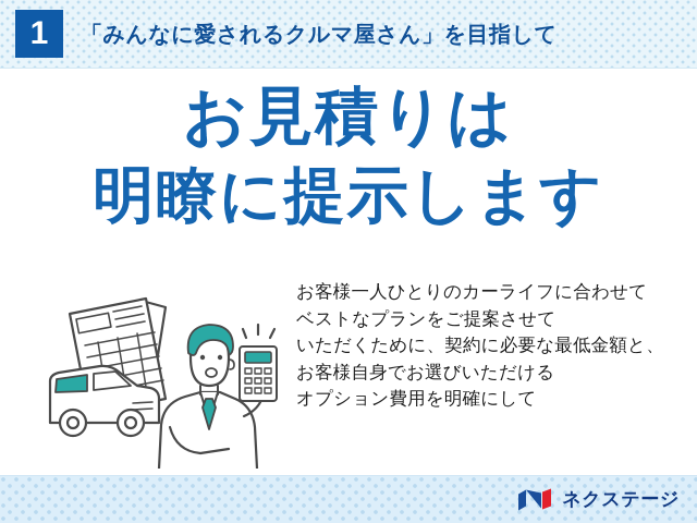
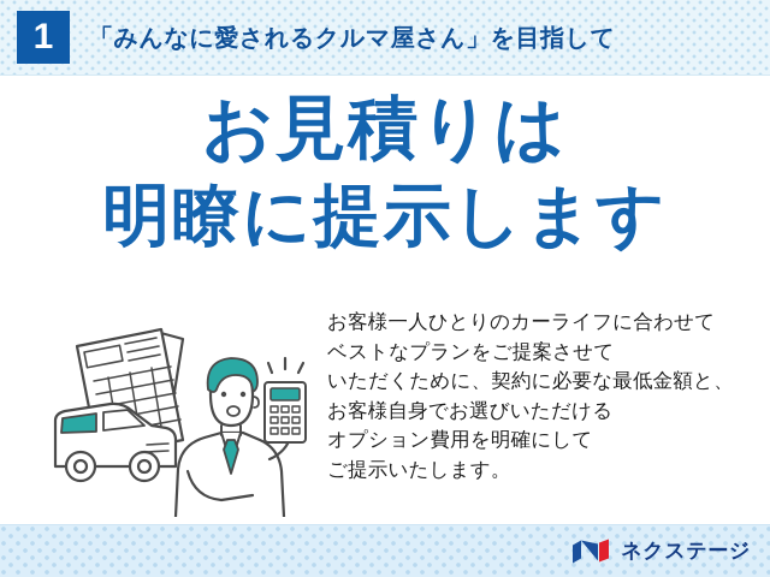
  1
  「みんなに愛されるクルマ屋さん」を目指して
  お見積りは
  明瞭に提示します
  お客様一人ひとりのカーライフに合わせて
  ベストなプランをご提案させて
  いただくために、契約に必要な最低金額と、
  お客様自身でお選びいただける
  オプション費用を明確にして
+ ご提示いたします。
  ネクステージ
